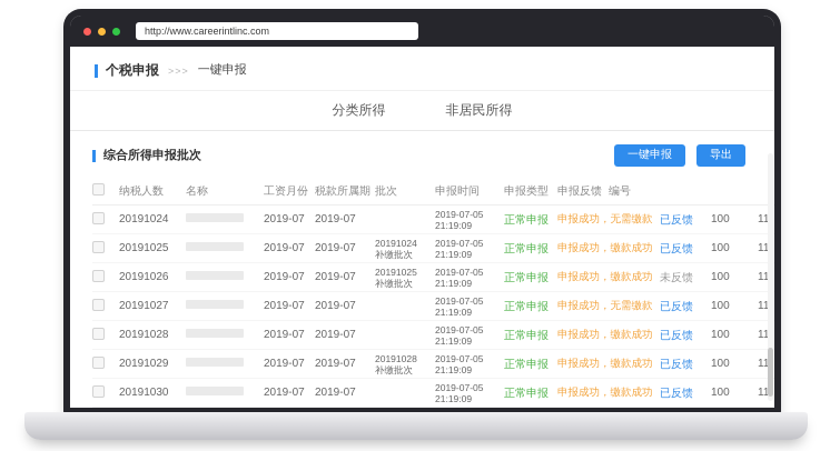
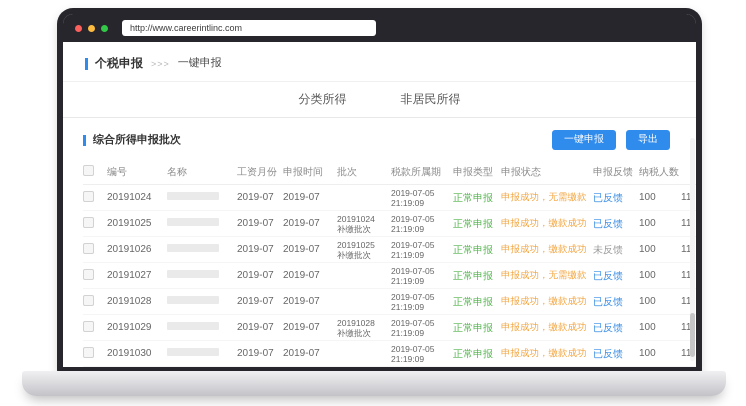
  http://www.careerintlinc.com
  个税申报
  >>>
  一键申报
  分类所得
  非居民所得
  综合所得申报批次
  一键申报
  导出
- 纳税人数
+ 编号
  名称
  工资月份
- 税款所属期
+ 申报时间
  批次
- 申报时间
+ 税款所属期
  申报类型
+ 申报状态
  申报反馈
- 编号
+ 纳税人数
  20191024
  2019-07
  2019-07
  2019-07-05
  21:19:09
  正常申报
  申报成功，无需缴款
  已反馈
  100
  11
  20191025
  2019-07
  2019-07
  20191024
  补缴批次
  2019-07-05
  21:19:09
  正常申报
  申报成功，缴款成功
  已反馈
  100
  11
  20191026
  2019-07
  2019-07
  20191025
  补缴批次
  2019-07-05
  21:19:09
  正常申报
  申报成功，缴款成功
  未反馈
  100
  11
  20191027
  2019-07
  2019-07
  2019-07-05
  21:19:09
  正常申报
  申报成功，无需缴款
  已反馈
  100
  11
  20191028
  2019-07
  2019-07
  2019-07-05
  21:19:09
  正常申报
  申报成功，缴款成功
  已反馈
  100
  11
  20191029
  2019-07
  2019-07
  20191028
  补缴批次
  2019-07-05
  21:19:09
  正常申报
  申报成功，缴款成功
  已反馈
  100
  11
  20191030
  2019-07
  2019-07
  2019-07-05
  21:19:09
  正常申报
  申报成功，缴款成功
  已反馈
  100
  11
